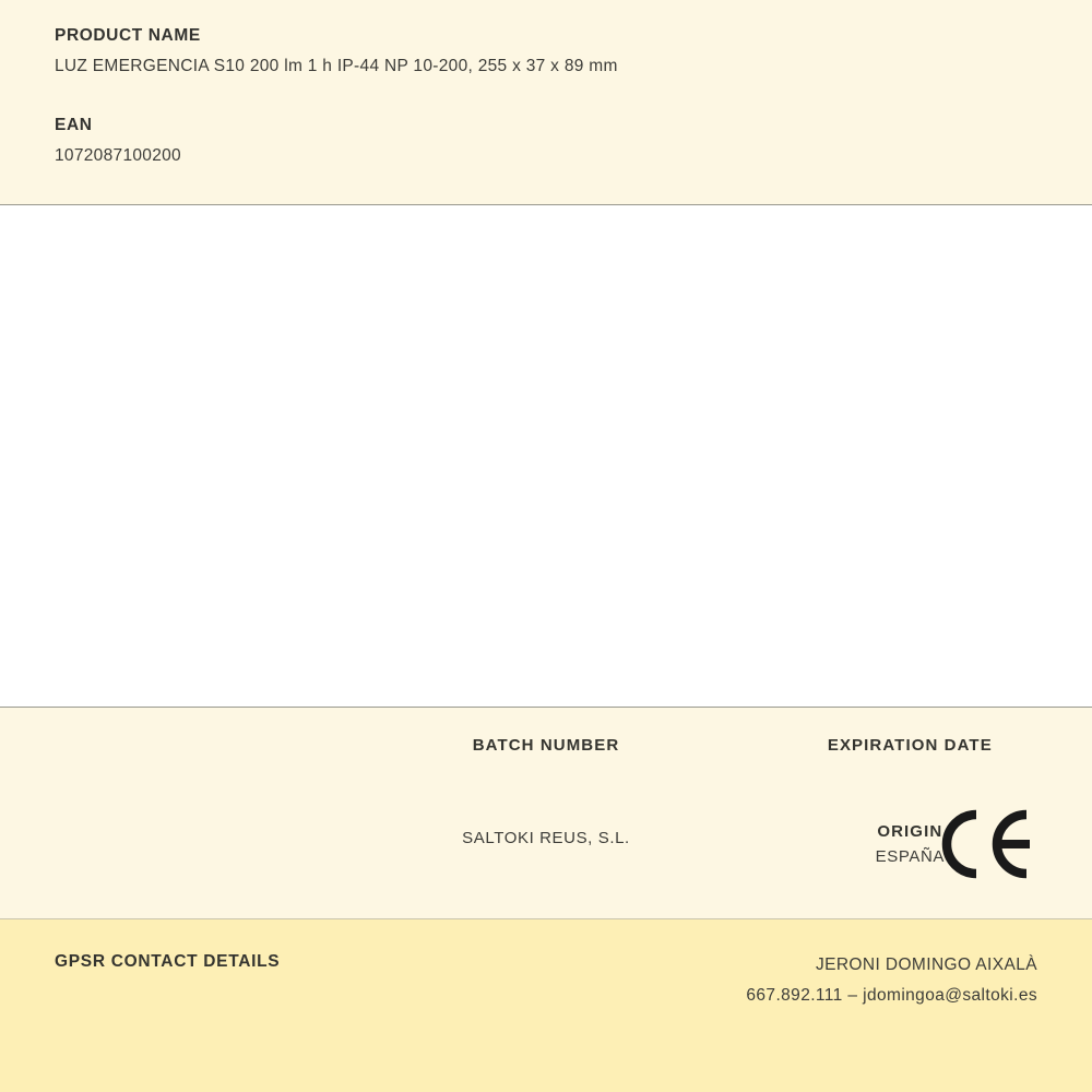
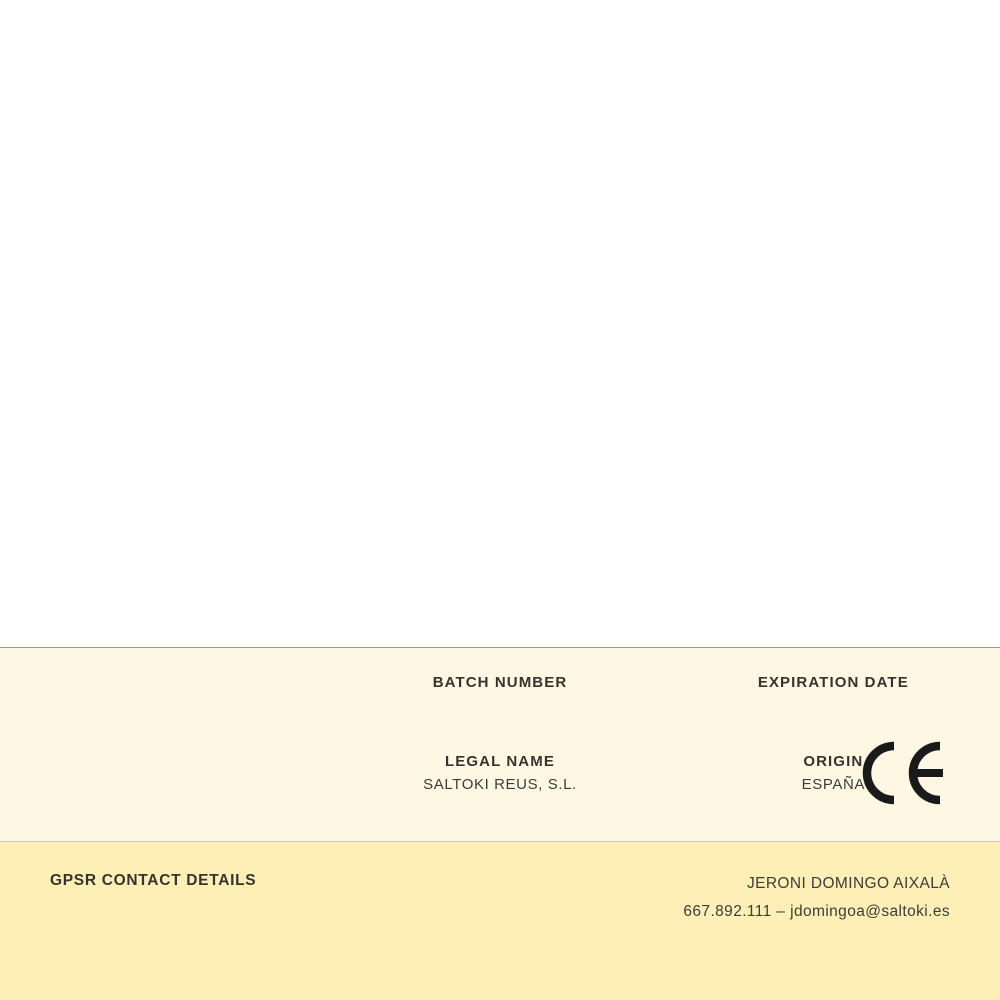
- PRODUCT NAME
- LUZ EMERGENCIA S10 200 lm 1 h IP-44 NP 10-200, 255 x 37 x 89 mm
- EAN
- 1072087100200
  BATCH NUMBER
  EXPIRATION DATE
+ LEGAL NAME
  SALTOKI REUS, S.L.
  ORIGIN
  ESPAÑA
  GPSR CONTACT DETAILS
  JERONI DOMINGO AIXALÀ
  667.892.111 – jdomingoa@saltoki.es
